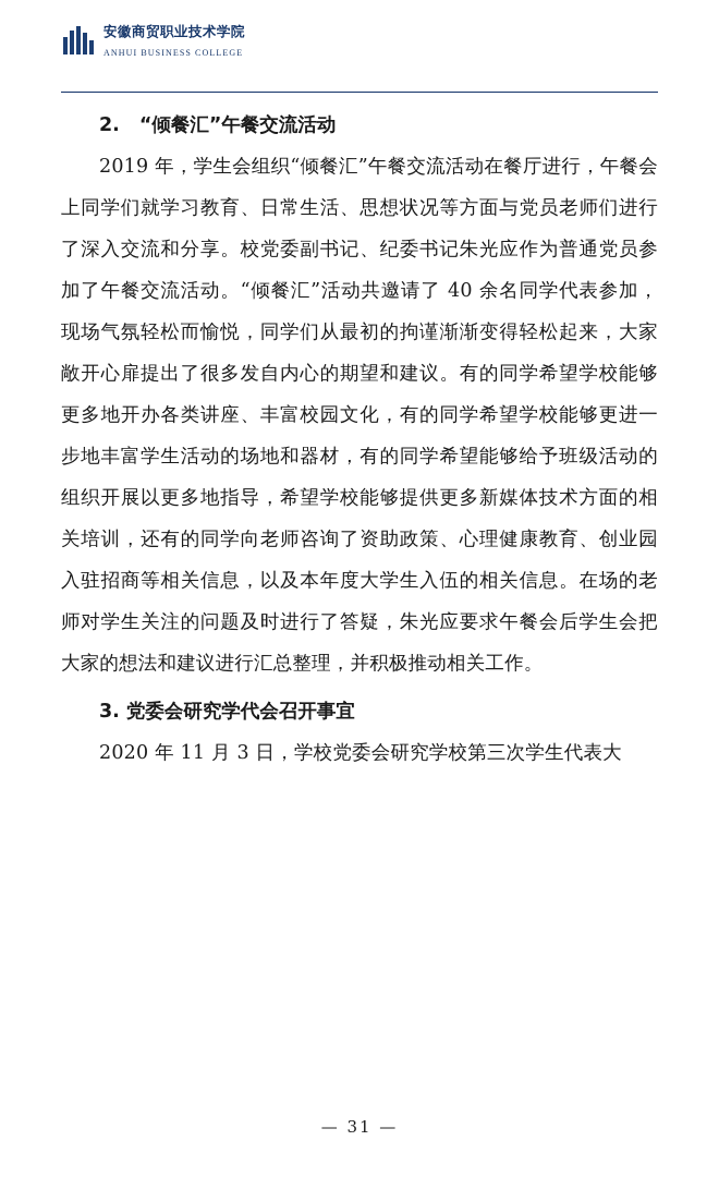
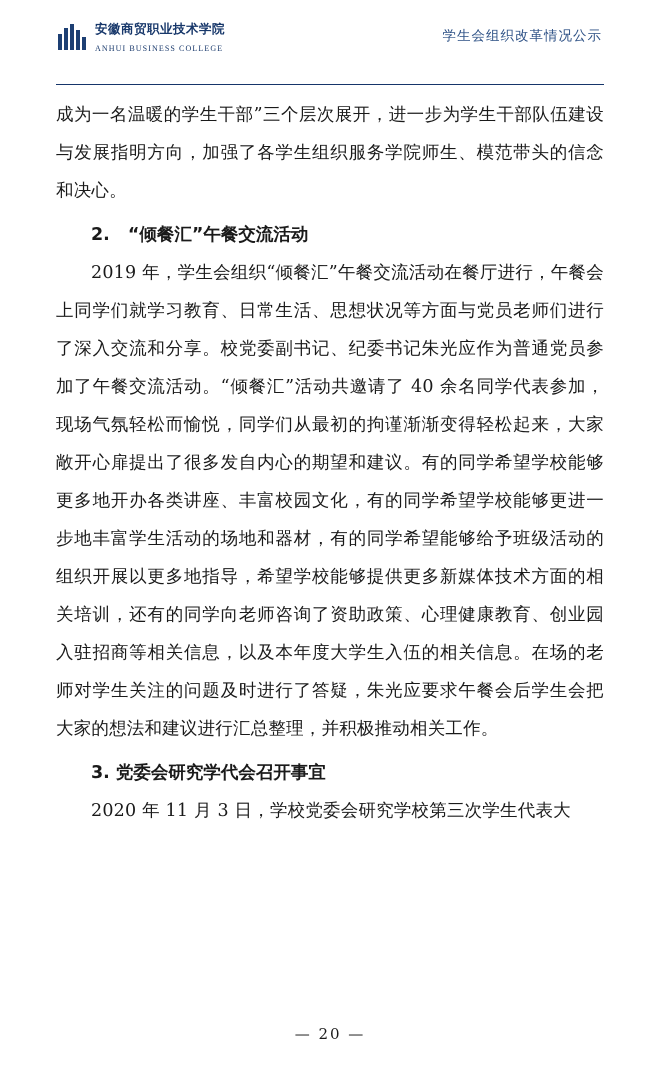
  安徽商贸职业技术学院
  ANHUI BUSINESS COLLEGE
+ 学生会组织改革情况公示
+ 成为一名温暖的学生干部”三个层次展开，进一步为学生干部队伍建设与发展指明方向，加强了各学生组织服务学院师生、模范带头的信念和决心。
  2. “倾餐汇”午餐交流活动
  2019 年，学生会组织“倾餐汇”午餐交流活动在餐厅进行，午餐会上同学们就学习教育、日常生活、思想状况等方面与党员老师们进行了深入交流和分享。校党委副书记、纪委书记朱光应作为普通党员参加了午餐交流活动。“倾餐汇”活动共邀请了 40 余名同学代表参加，现场气氛轻松而愉悦，同学们从最初的拘谨渐渐变得轻松起来，大家敞开心扉提出了很多发自内心的期望和建议。有的同学希望学校能够更多地开办各类讲座、丰富校园文化，有的同学希望学校能够更进一步地丰富学生活动的场地和器材，有的同学希望能够给予班级活动的组织开展以更多地指导，希望学校能够提供更多新媒体技术方面的相关培训，还有的同学向老师咨询了资助政策、心理健康教育、创业园入驻招商等相关信息，以及本年度大学生入伍的相关信息。在场的老师对学生关注的问题及时进行了答疑，朱光应要求午餐会后学生会把大家的想法和建议进行汇总整理，并积极推动相关工作。
  3. 党委会研究学代会召开事宜
  2020 年 11 月 3 日，学校党委会研究学校第三次学生代表大
- — 31 —
+ — 20 —
